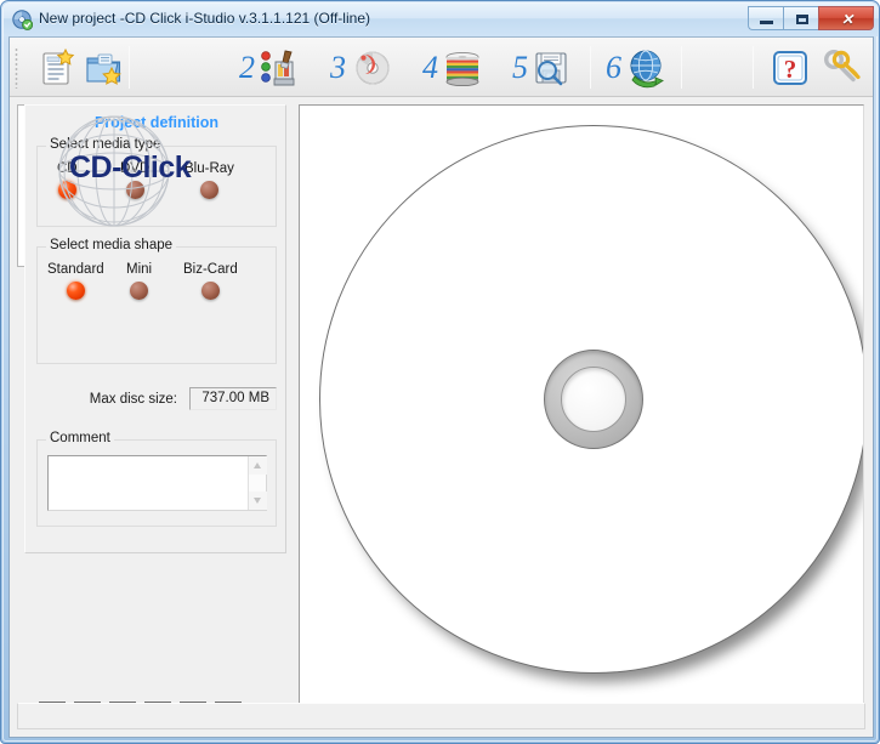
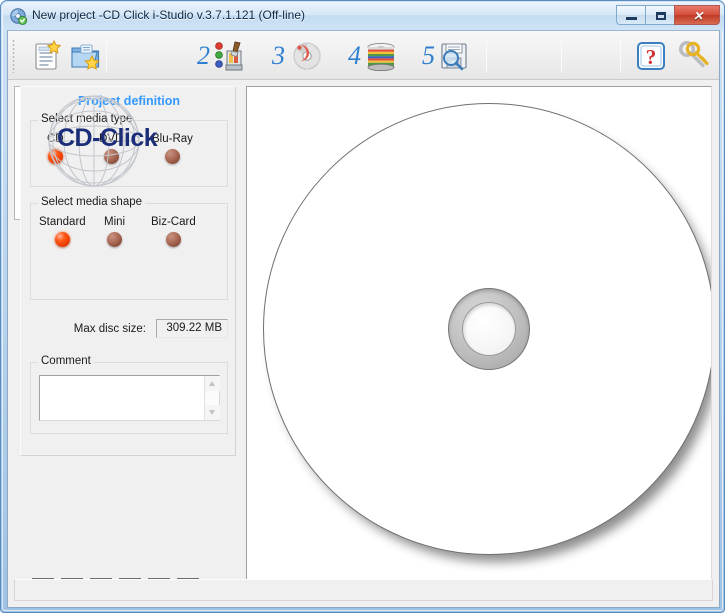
- New project -CD Click i-Studio v.3.1.1.121 (Off-line)
+ New project -CD Click i-Studio v.3.7.1.121 (Off-line)
  ✕
  2
  3
  4
  5
- 6
  ?
  Proet definition
  Selectedia type
  CD
  DVD
  Blu-Ray
  Select media shape
  Standard
  Mini
  Biz-Card
  Max disc size:
- 737.00 MB
+ 309.22 MB
  Comment
  CD-Click
